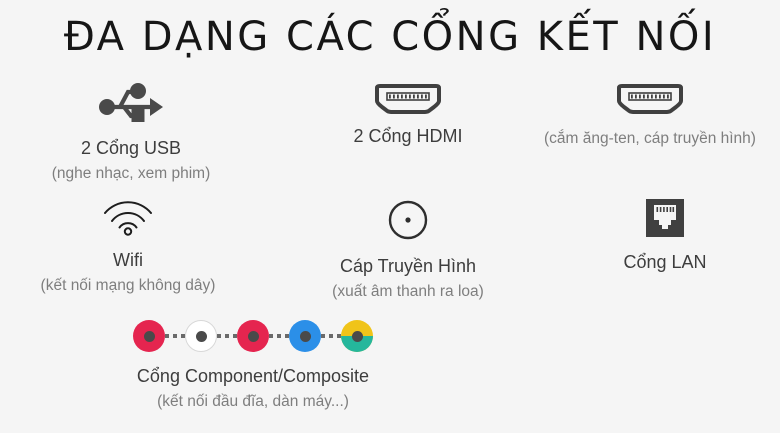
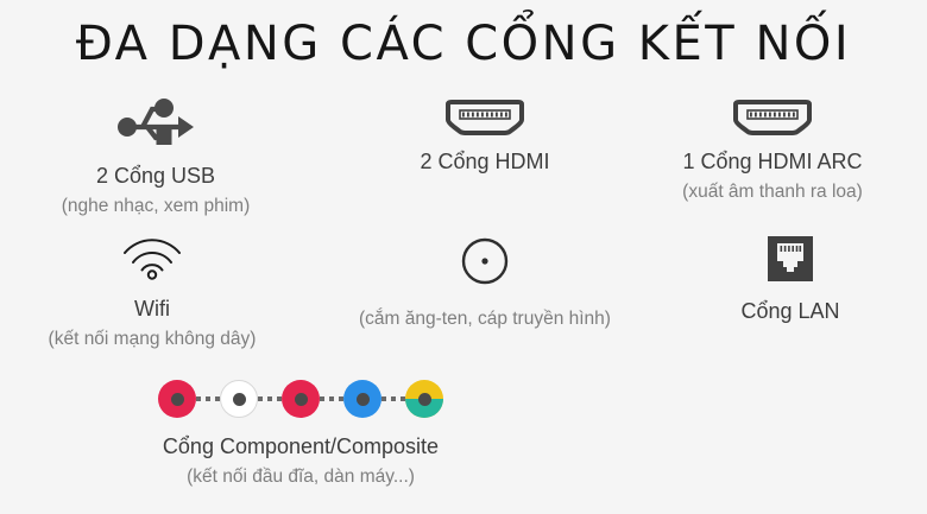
  ĐA DẠNG CÁC CỔNG KẾT NỐI
  2 Cổng USB
  (nghe nhạc, xem phim)
  2 Cổng HDMI
+ 1 Cổng HDMI ARC
- (cắm ăng-ten, cáp truyền hình)
+ (xuất âm thanh ra loa)
  Wifi
  (kết nối mạng không dây)
- Cáp Truyền Hình
- (xuất âm thanh ra loa)
+ (cắm ăng-ten, cáp truyền hình)
  Cổng LAN
  Cổng Component/Composite
  (kết nối đầu đĩa, dàn máy...)
